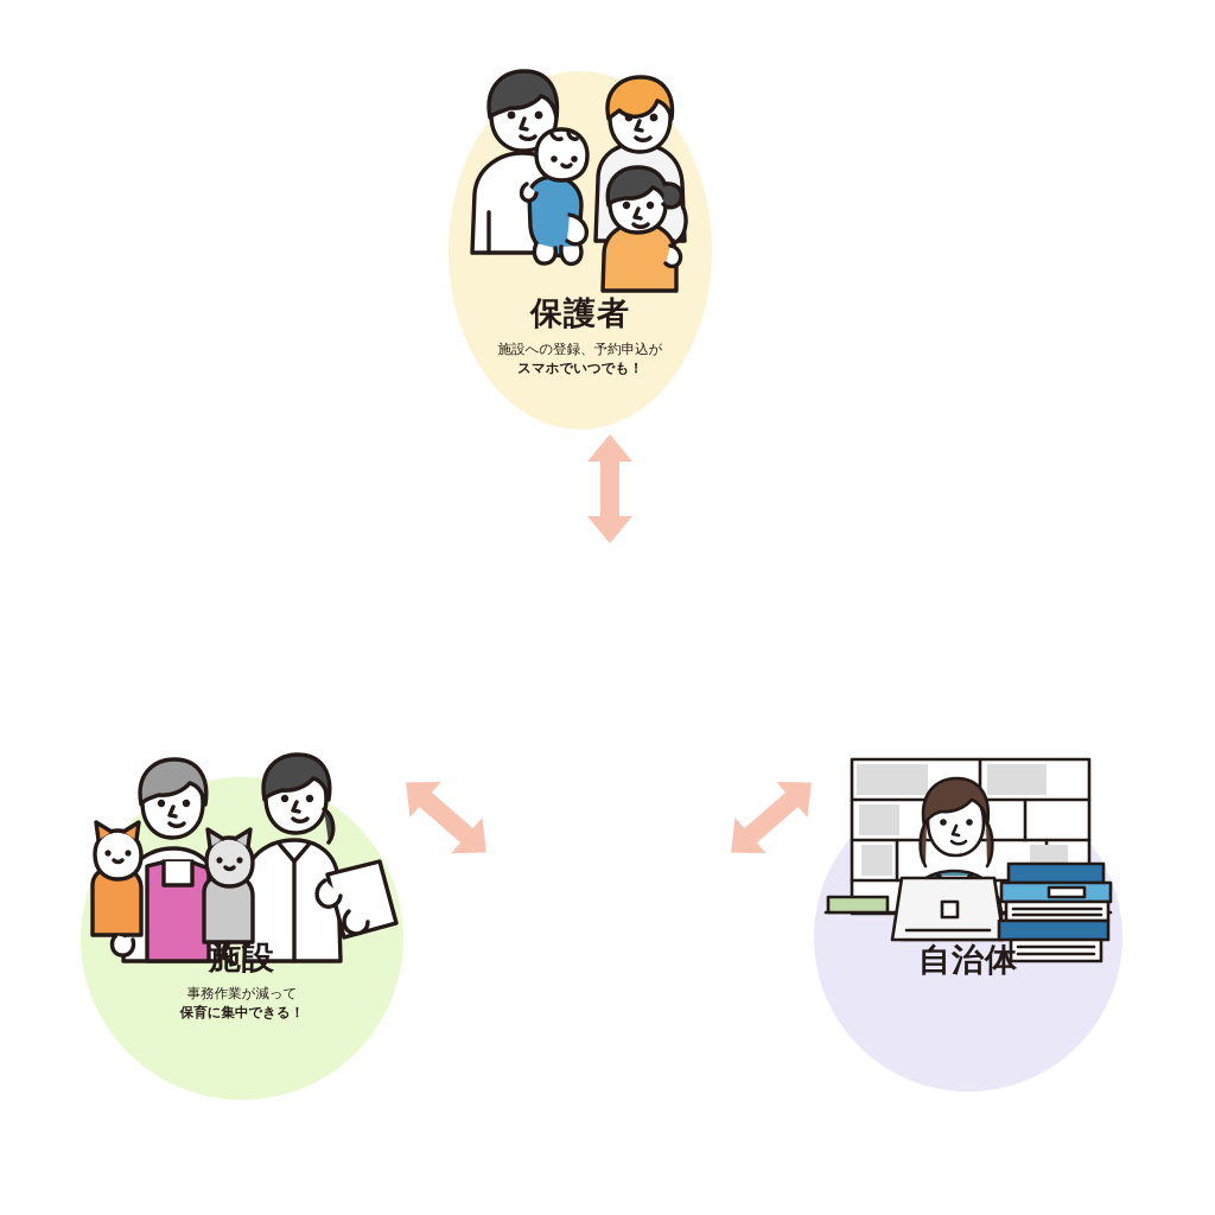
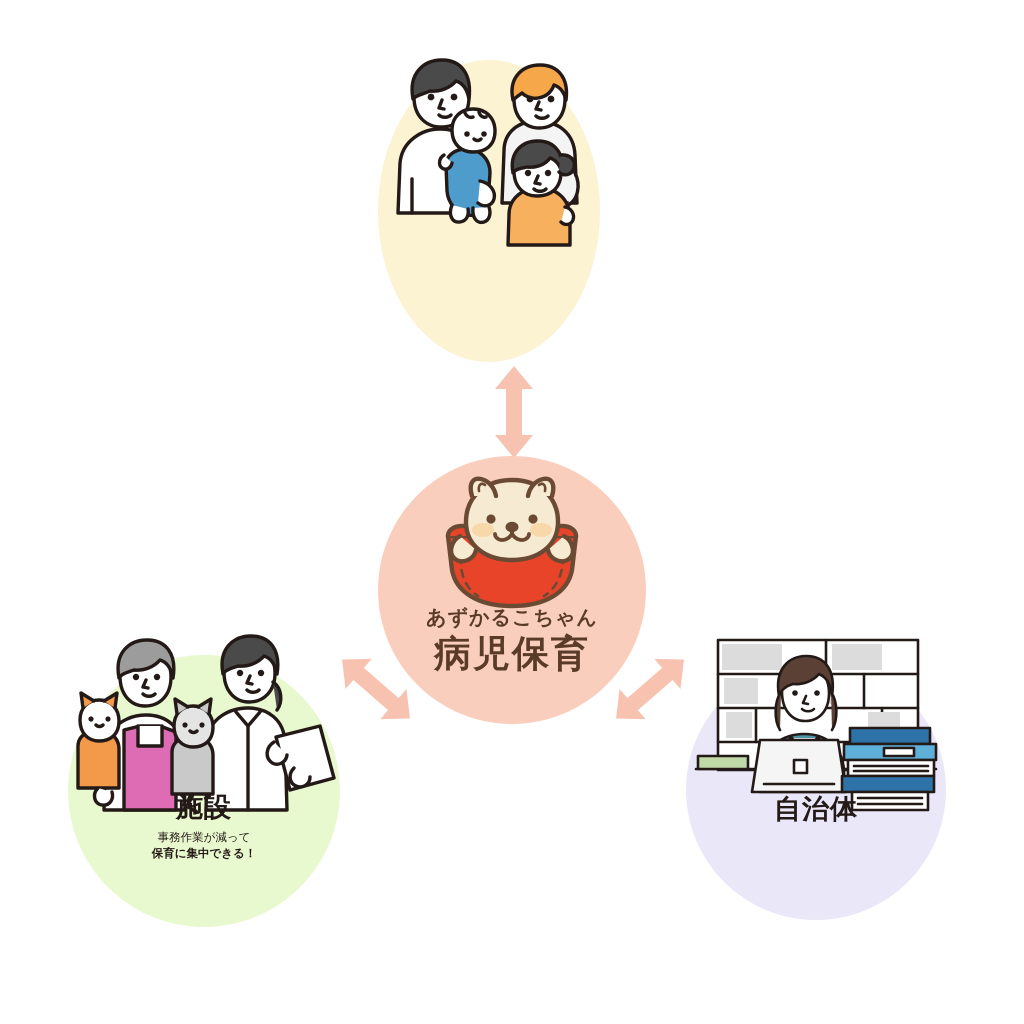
- 保護者
- 施設への登録、予約申込が
- スマホでいつでも！
  施設
  事務作業が減って
  保育に集中できる！
  自治体
+ あずかるこちゃん
+ 病児保育
